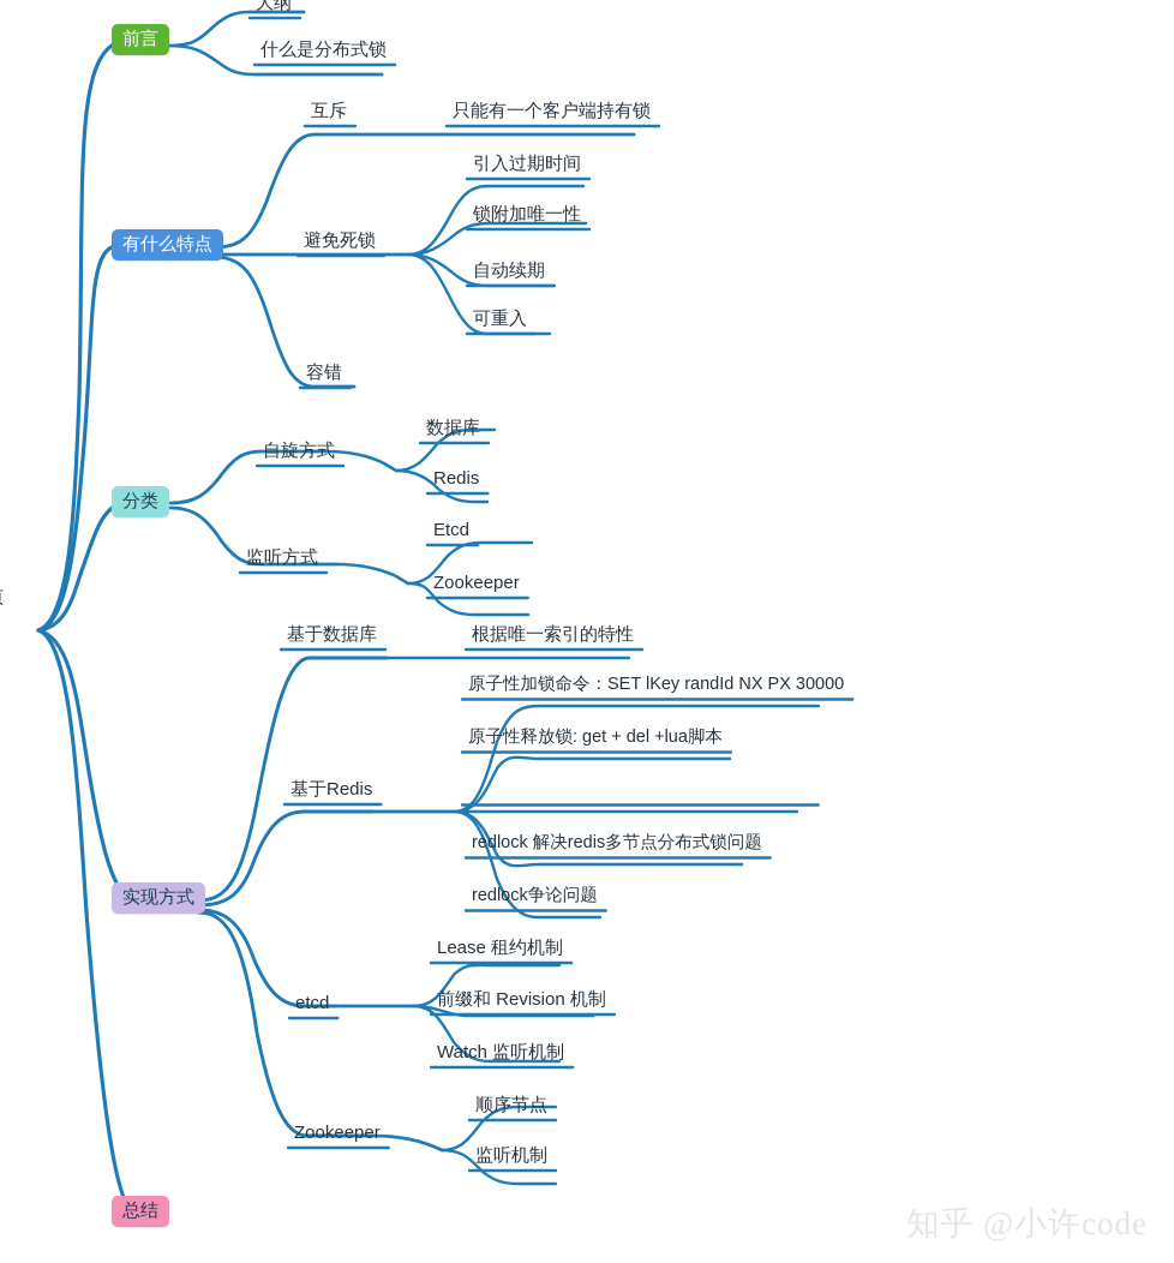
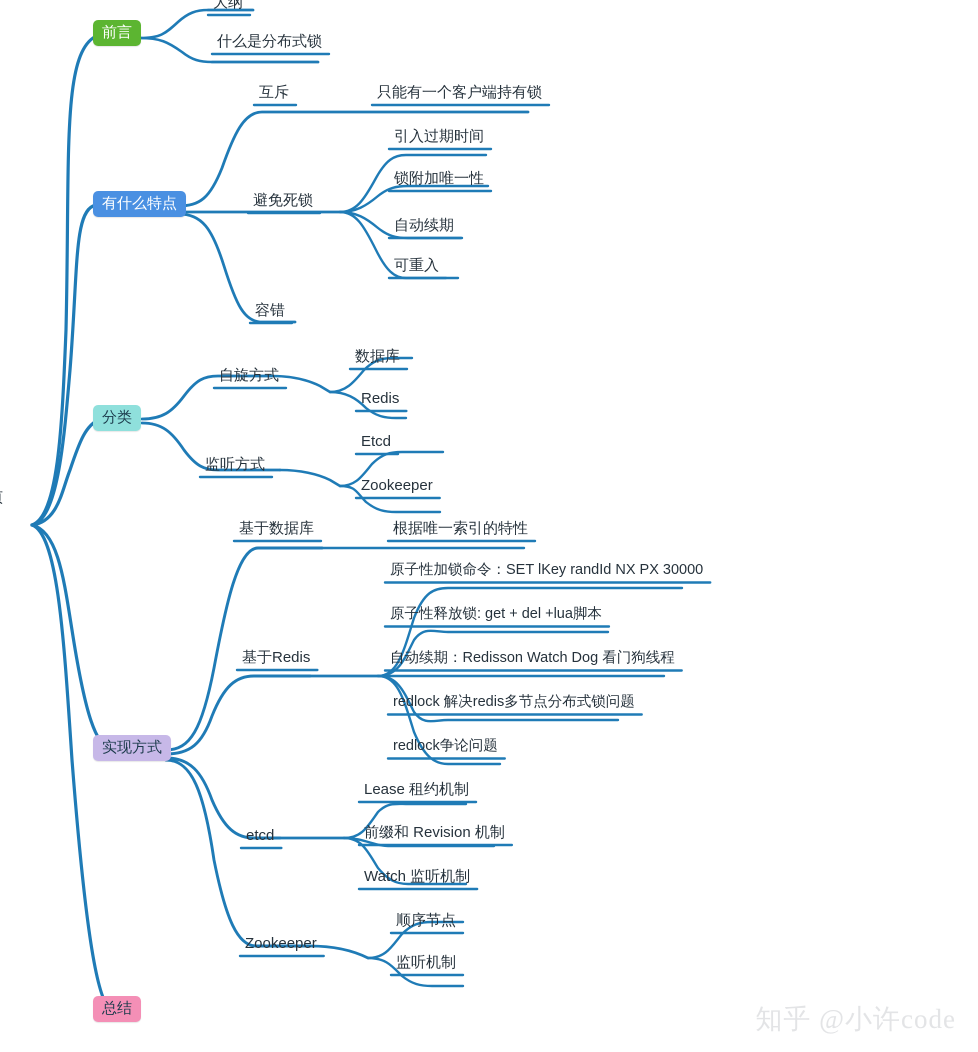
  前言
  大纲
  什么是分布式锁
  有什么特点
  互斥
  只能有一个客户端持有锁
  避免死锁
  引入过期时间
  锁附加唯一性
  自动续期
  可重入
  容错
  分类
  自旋方式
  数据库
  Redis
  监听方式
  Etcd
  Zookeeper
  实现方式
  基于数据库
  根据唯一索引的特性
  基于Redis
  原子性加锁命令：SET lKey randId NX PX 30000
  原子性释放锁: get + del +lua脚本
+ 自动续期：Redisson Watch Dog 看门狗线程
  redlock 解决redis多节点分布式锁问题
  redlock争论问题
  etcd
  Lease 租约机制
  前缀和 Revision 机制
  Watch 监听机制
  Zookeeper
  顺序节点
  监听机制
  总结
  知乎 @小许code
